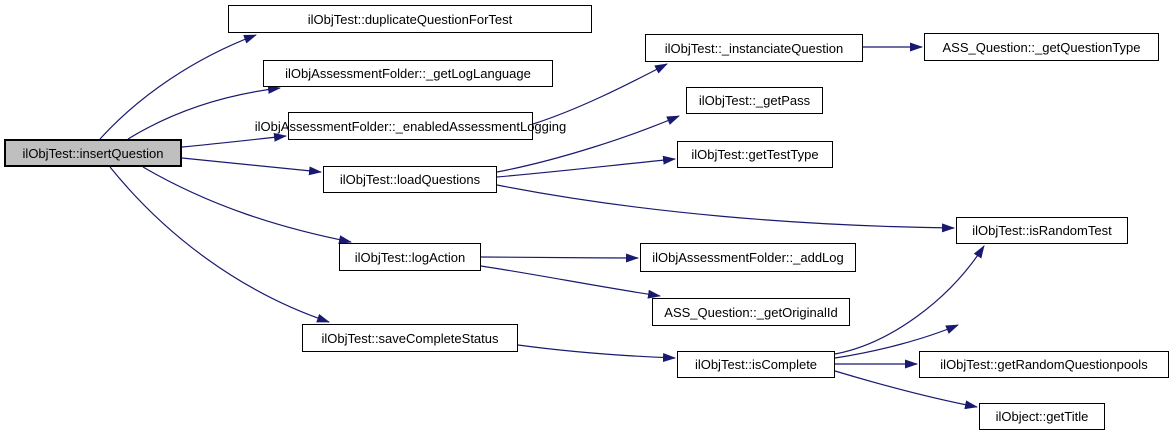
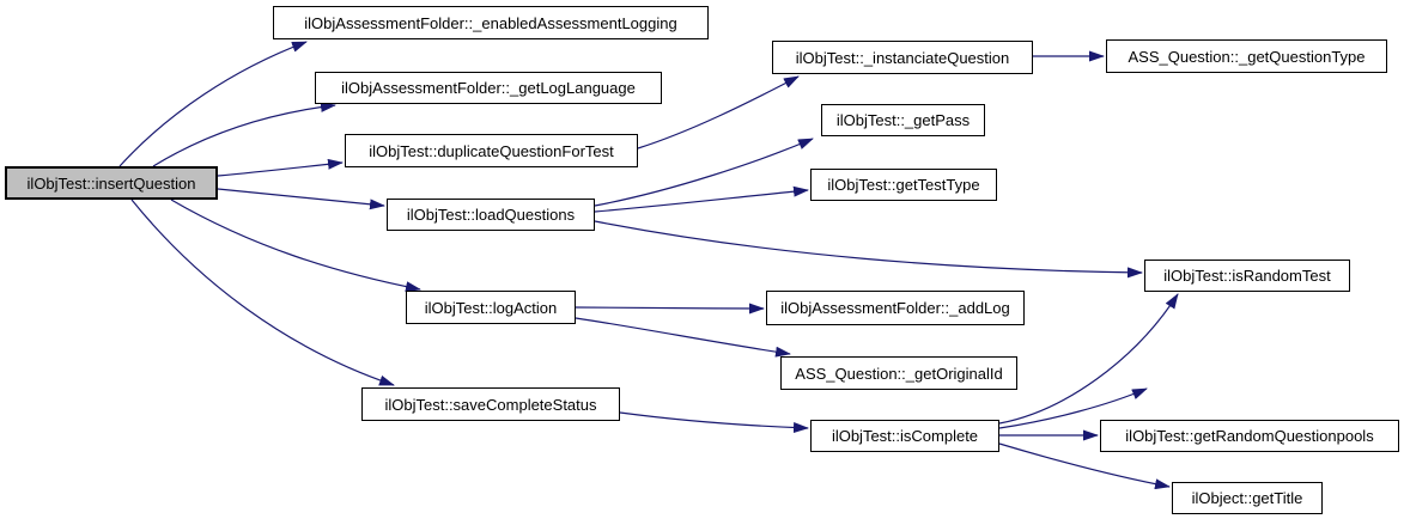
  ilObjTest::insertQuestion
- ilObjTest::duplicateQuestionForTest
+ ilObjAssessmentFolder::_enabledAssessmentLogging
  ilObjAssessmentFolder::_getLogLanguage
- ilObjAssessmentFolder::_enabledAssessmentLogging
+ ilObjTest::duplicateQuestionForTest
  ilObjTest::loadQuestions
  ilObjTest::logAction
  ilObjTest::saveCompleteStatus
  ilObjTest::_instanciateQuestion
  ilObjTest::_getPass
  ilObjTest::getTestType
  ilObjAssessmentFolder::_addLog
  ASS_Question::_getOriginalId
  ilObjTest::isComplete
  ASS_Question::_getQuestionType
  ilObjTest::isRandomTest
  ilObjTest::getRandomQuestionpools
  ilObject::getTitle
